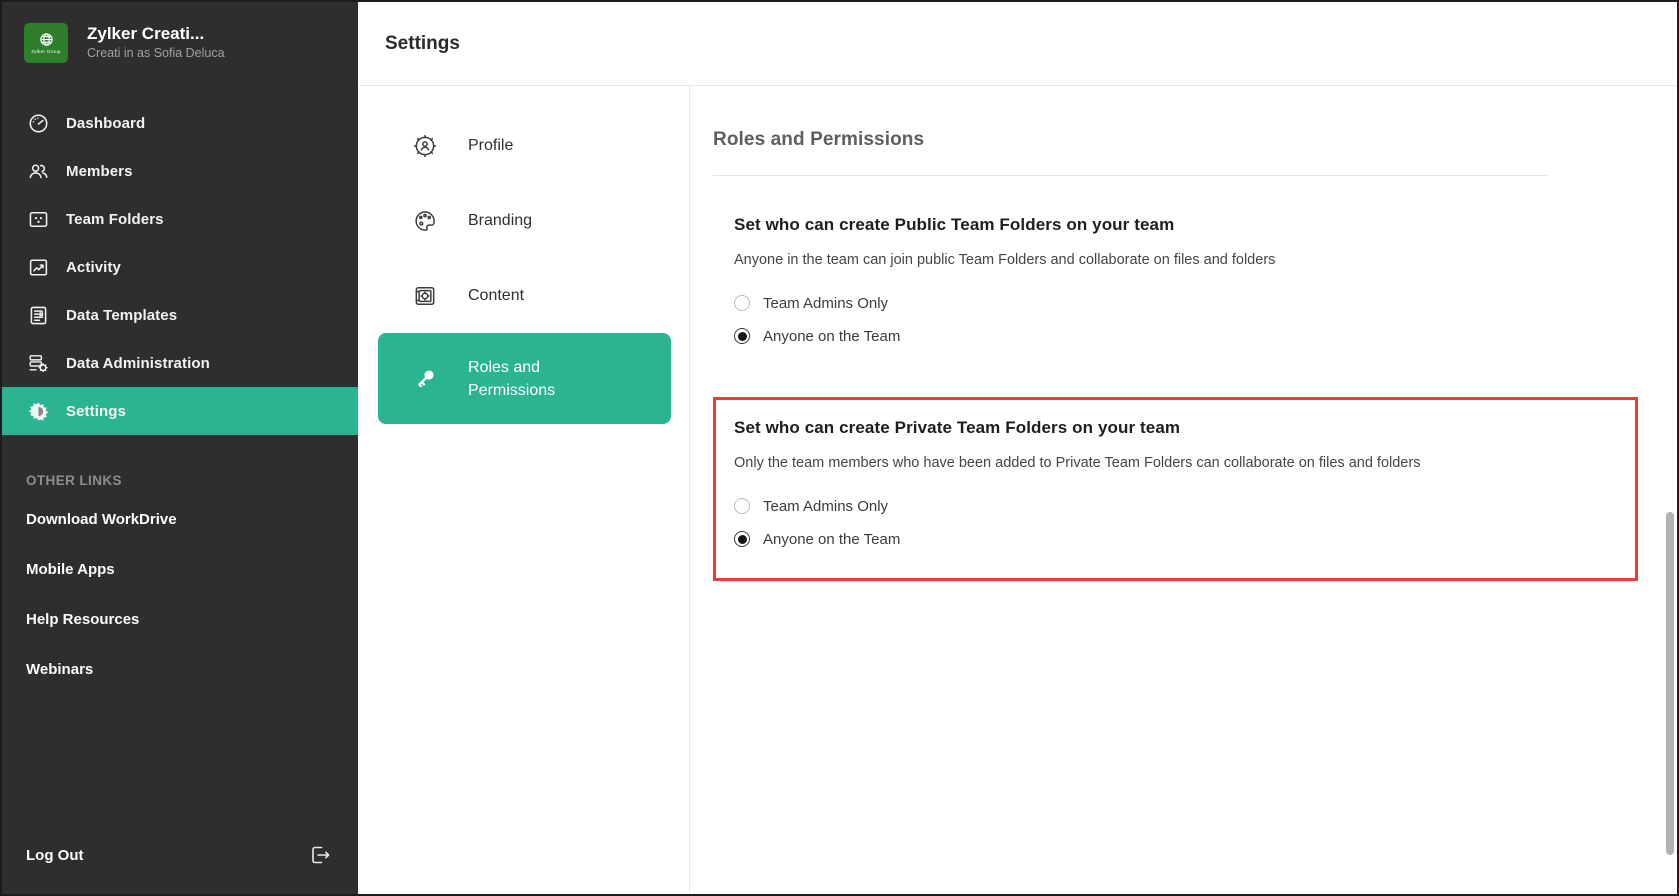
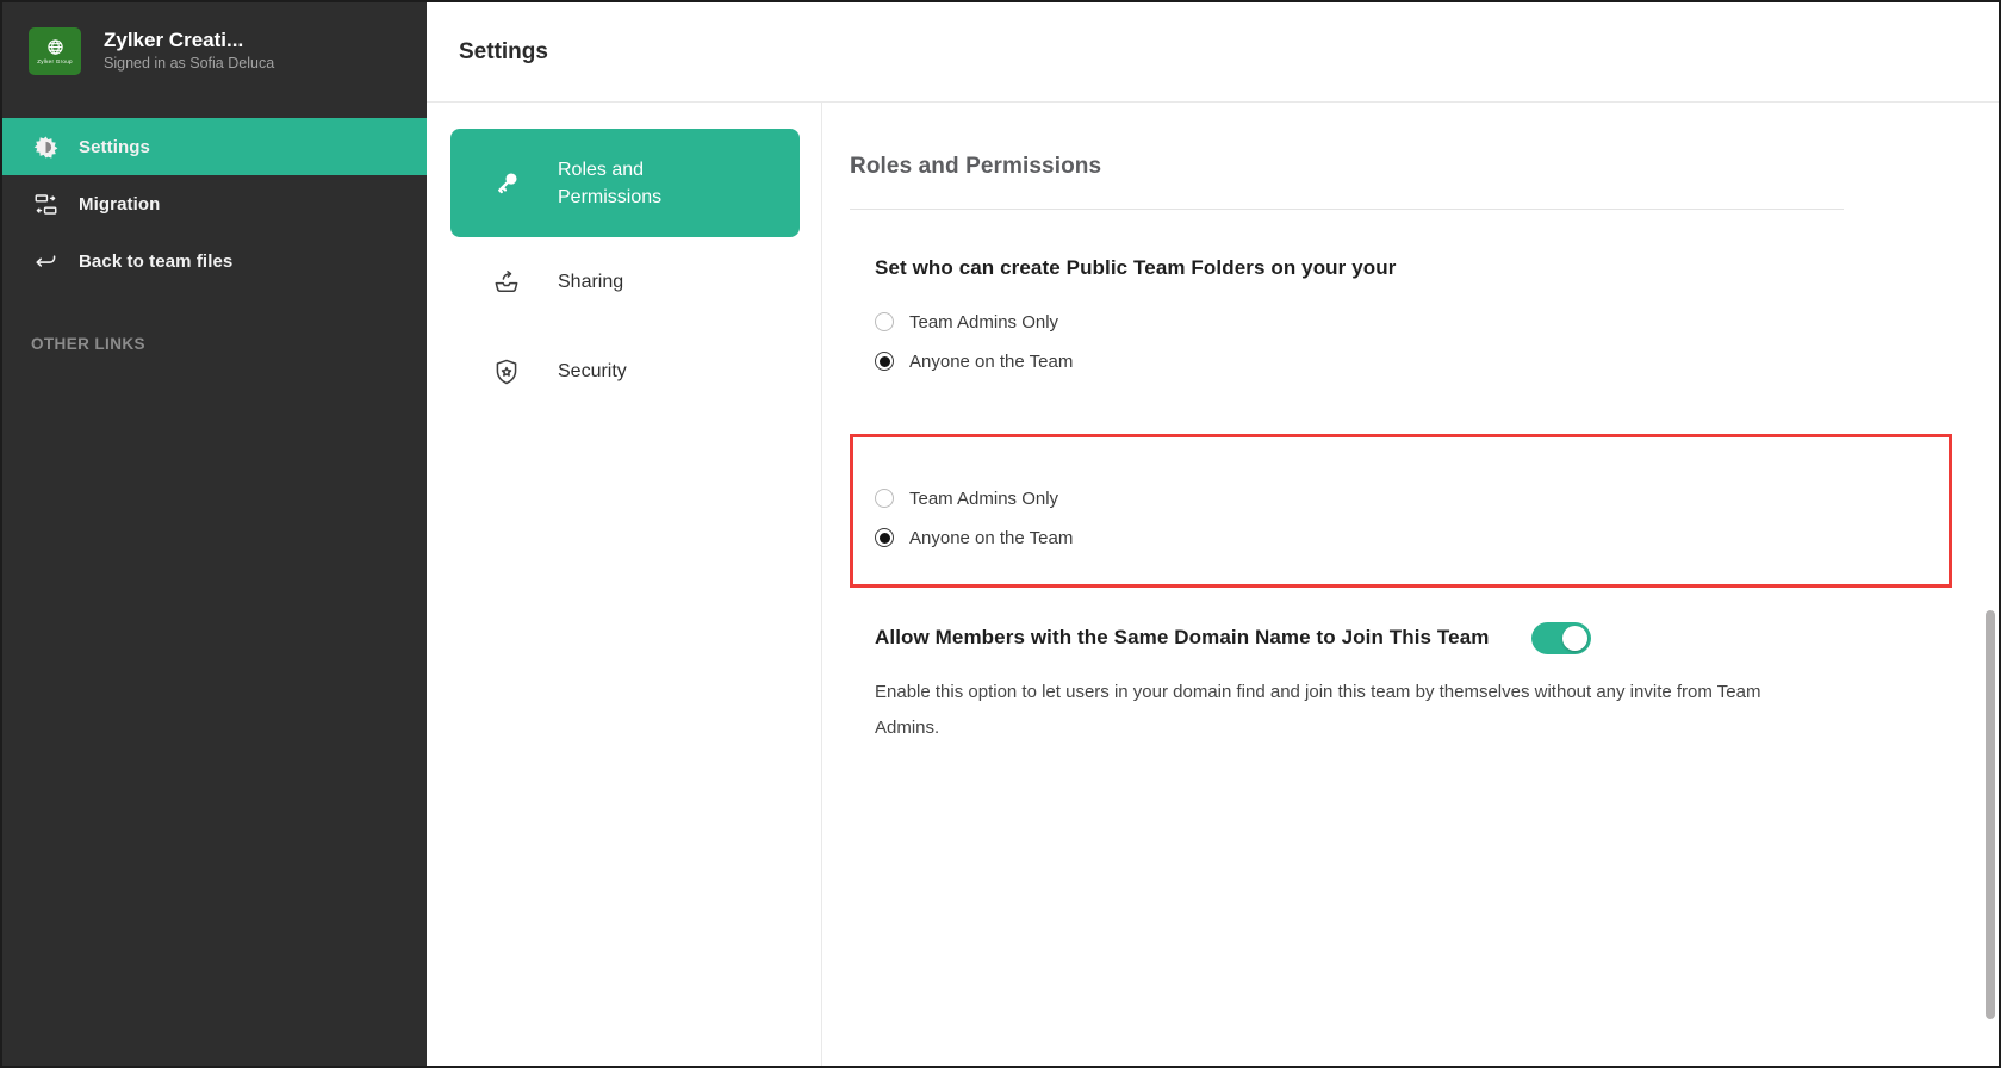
  Zylker Creati...
- Creati in as Sofia Deluca
+ Signed in as Sofia Deluca
- Dashboard
- Members
- Team Folders
- Activity
- Data Templates
- Data Administration
  Settings
+ Migration
+ Back to team files
  OTHER LINKS
- Download WorkDrive
- Mobile Apps
- Help Resources
- Webinars
- Log Out
  Settings
- Profile
- Branding
- Content
  Roles and Permissions
+ Sharing
+ Security
  Roles and Permissions
- Set who can create Public Team Folders on your team
+ Set who can create Public Team Folders on your your
- Anyone in the team can join public Team Folders and collaborate on files and folders
  Team Admins Only
  Anyone on the Team
- Set who can create Private Team Folders on your team
- Only the team members who have been added to Private Team Folders can collaborate on files and folders
  Team Admins Only
  Anyone on the Team
+ Allow Members with the Same Domain Name to Join This Team
+ Enable this option to let users in your domain find and join this team by themselves without any invite from Team Admins.
